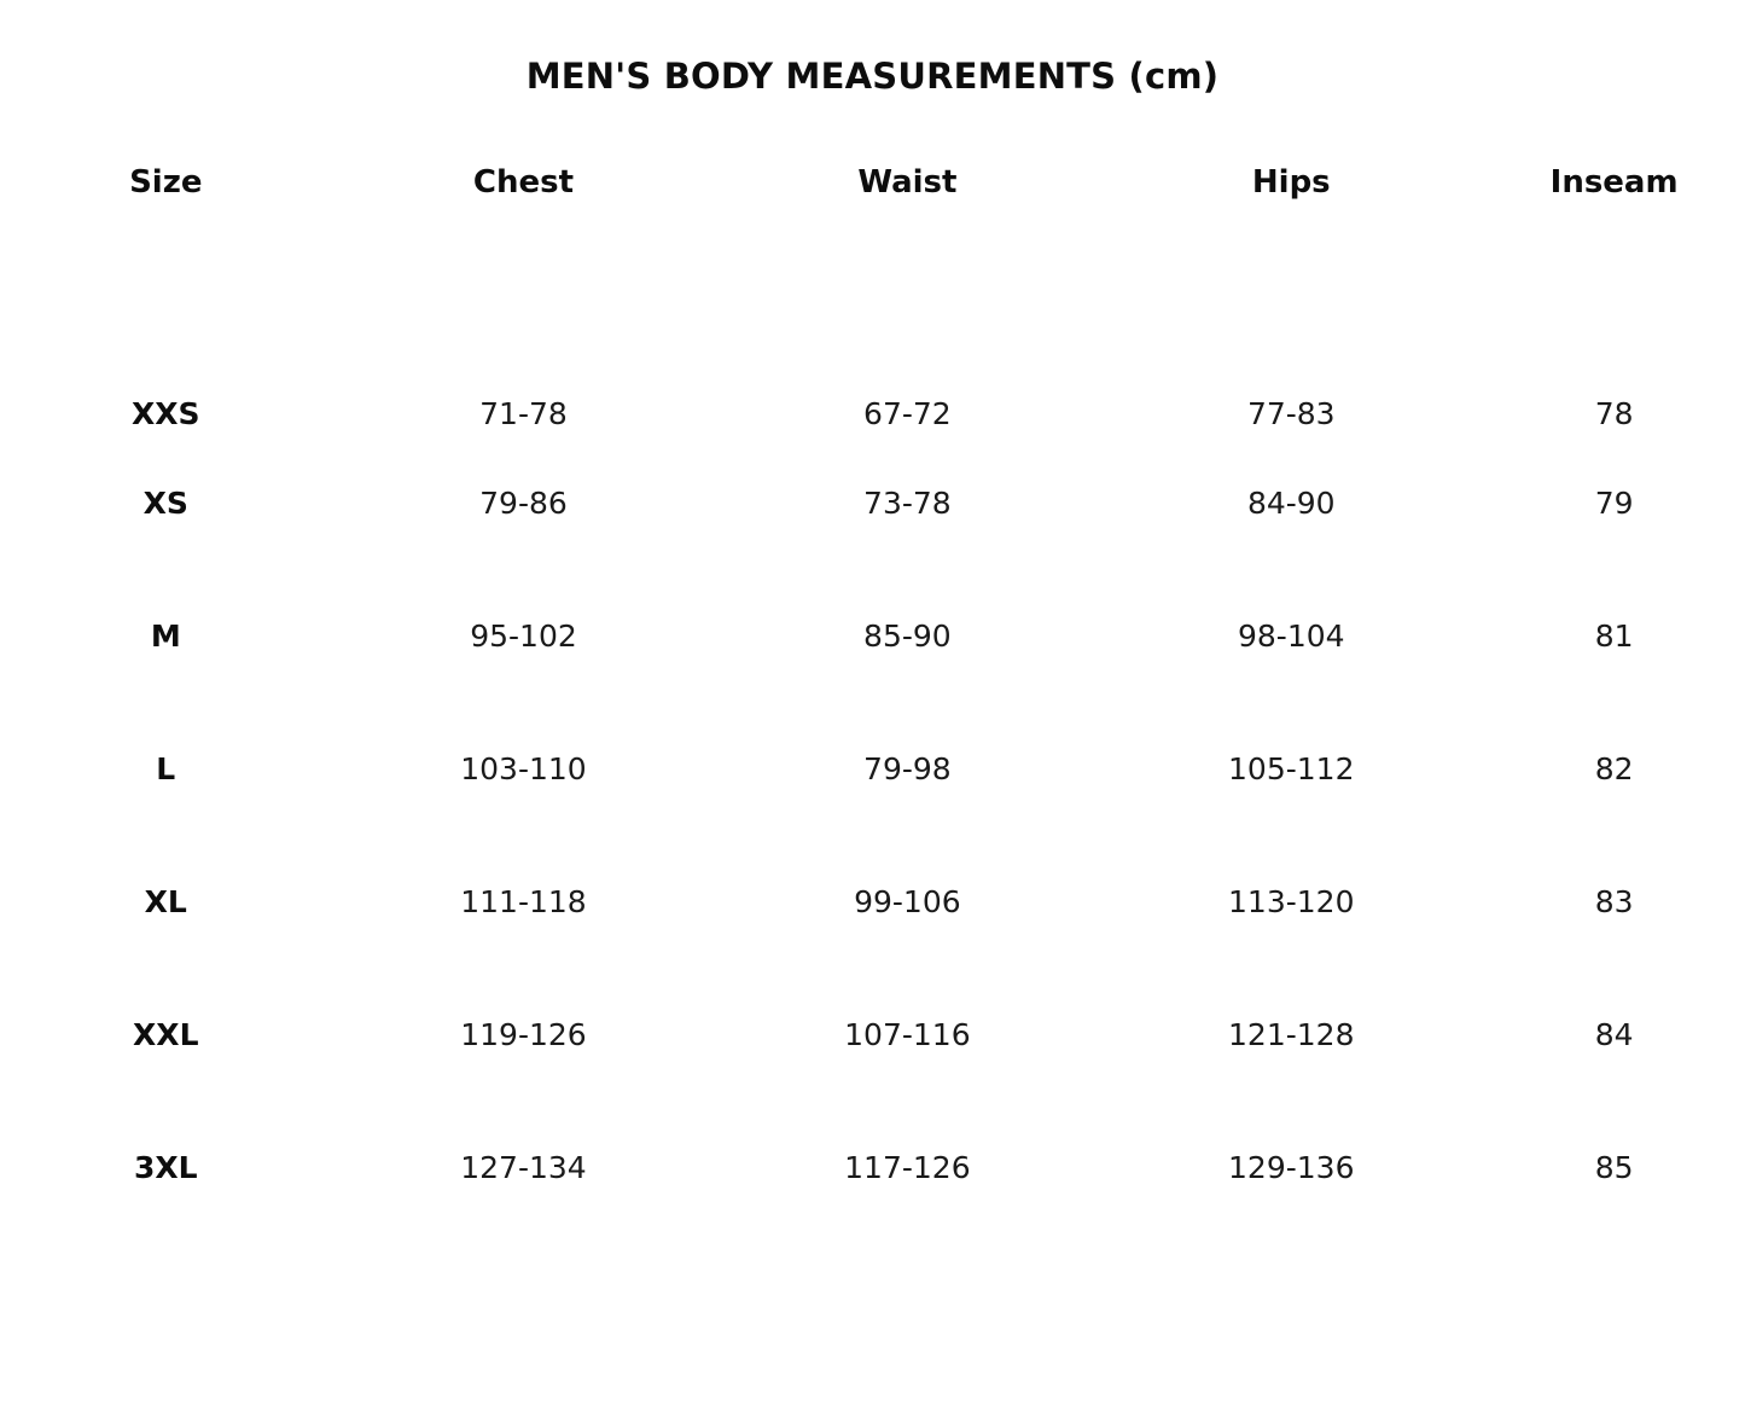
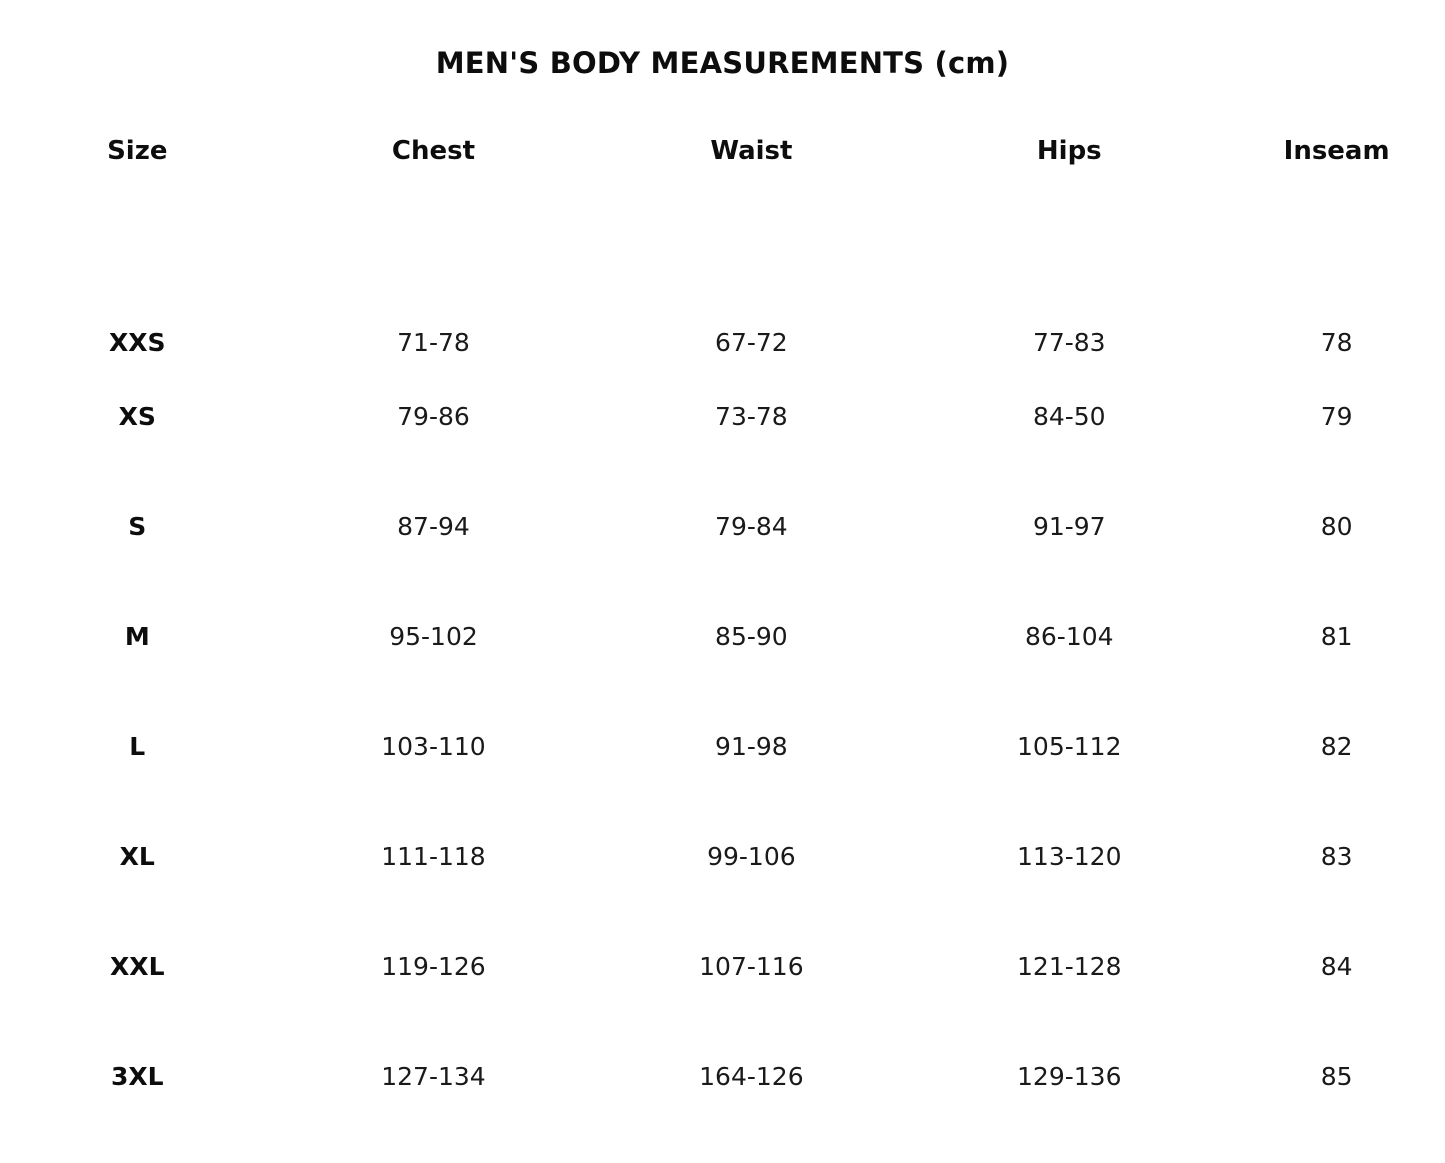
  MEN'S BODY MEASUREMENTS (cm)
  Size	Chest	Waist	Hips	Inseam
  XXS	71-78	67-72	77-83	78
- XS	79-86	73-78	84-90	79
+ XS	79-86	73-78	84-50	79
+ S	87-94	79-84	91-97	80
- M	95-102	85-90	98-104	81
+ M	95-102	85-90	86-104	81
- L	103-110	79-98	105-112	82
+ L	103-110	91-98	105-112	82
  XL	111-118	99-106	113-120	83
  XXL	119-126	107-116	121-128	84
- 3XL	127-134	117-126	129-136	85
+ 3XL	127-134	164-126	129-136	85
